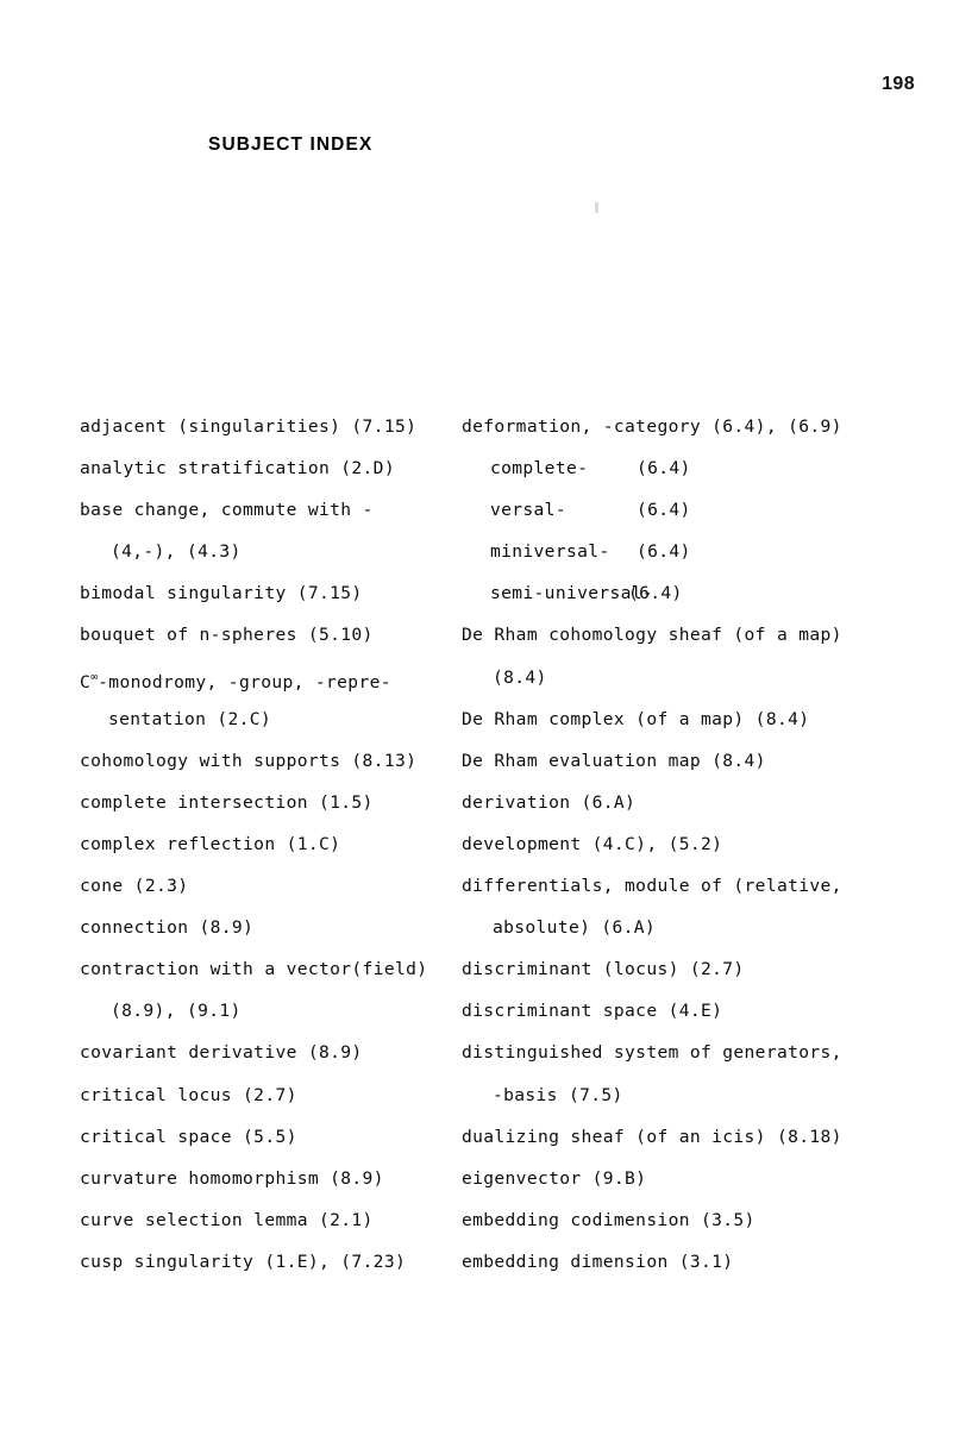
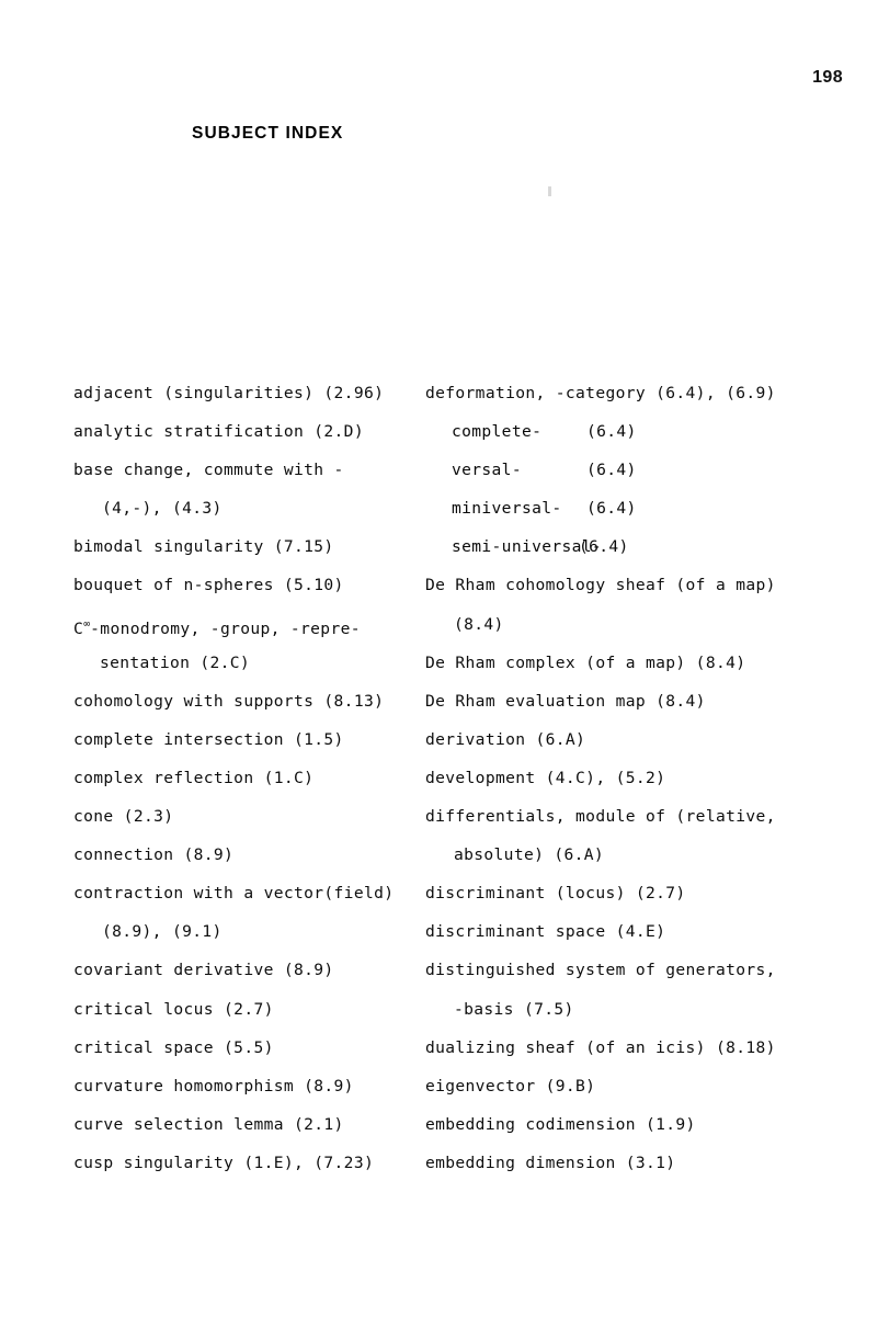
  198
  SUBJECT INDEX
- adjacent (singularities) (7.15)
+ adjacent (singularities) (2.96)
  analytic stratification (2.D)
  base change, commute with -
  (4,-), (4.3)
  bimodal singularity (7.15)
  bouquet of n-spheres (5.10)
  C∞-monodromy, -group, -repre-
  sentation (2.C)
  cohomology with supports (8.13)
  complete intersection (1.5)
  complex reflection (1.C)
  cone (2.3)
  connection (8.9)
  contraction with a vector(field)
  (8.9), (9.1)
  covariant derivative (8.9)
  critical locus (2.7)
  critical space (5.5)
  curvature homomorphism (8.9)
  curve selection lemma (2.1)
  cusp singularity (1.E), (7.23)
  deformation, -category (6.4), (6.9)
  complete-
  (6.4)
  versal-
  (6.4)
  miniversal-
  (6.4)
  semi-universal-
  (6.4)
  De Rham cohomology sheaf (of a map)
  (8.4)
  De Rham complex (of a map) (8.4)
  De Rham evaluation map (8.4)
  derivation (6.A)
  development (4.C), (5.2)
  differentials, module of (relative,
  absolute) (6.A)
  discriminant (locus) (2.7)
  discriminant space (4.E)
  distinguished system of generators,
  -basis (7.5)
  dualizing sheaf (of an icis) (8.18)
  eigenvector (9.B)
- embedding codimension (3.5)
+ embedding codimension (1.9)
  embedding dimension (3.1)
